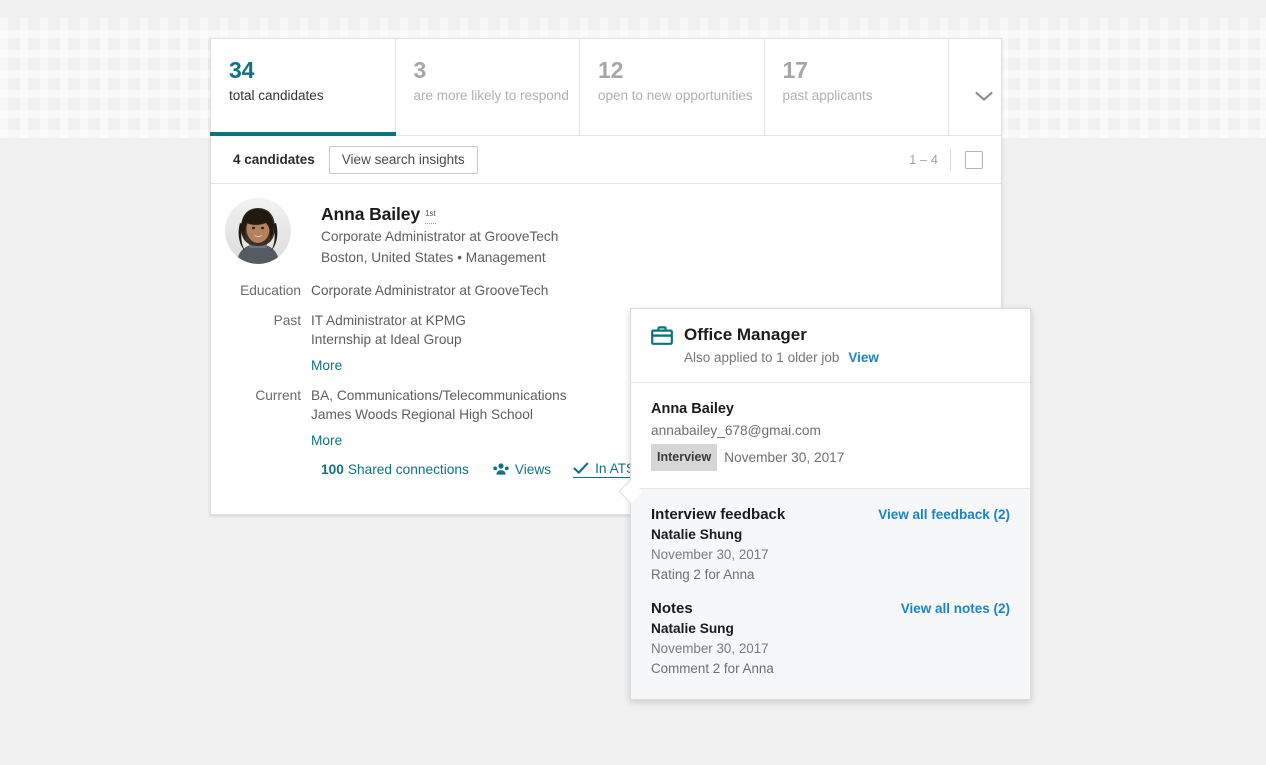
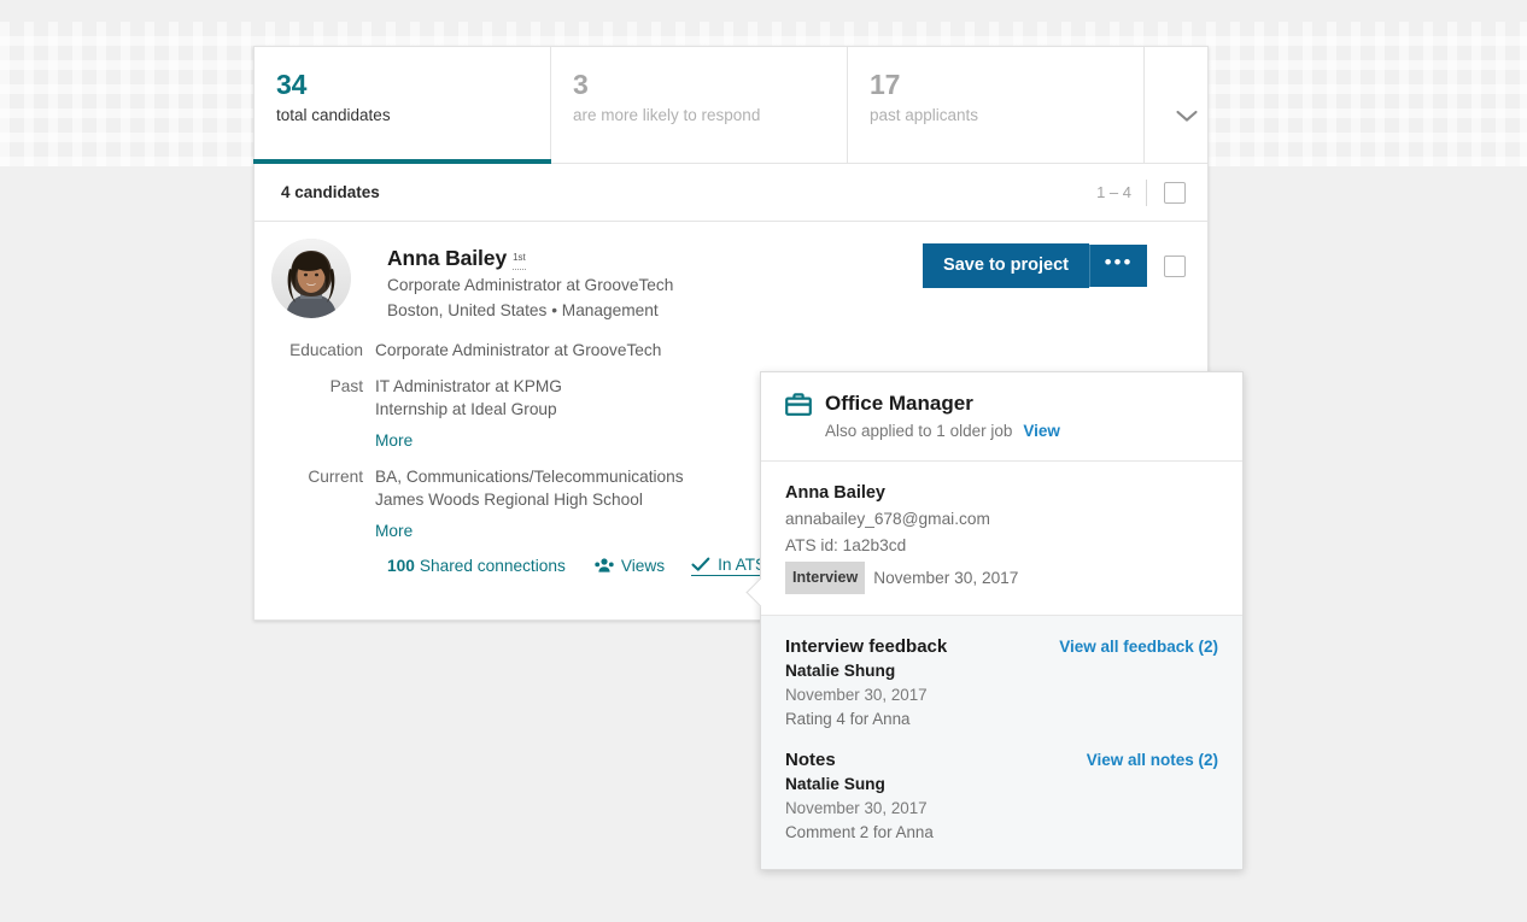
  34
  total candidates
  3
  are more likely to respond
- 12
- open to new opportunities
  17
  past applicants
  4 candidates
- View search insights
  1 – 4
  Anna Bailey
  1st
  Corporate Administrator at GrooveTech
  Boston, United States • Management
  Education
  Corporate Administrator at GrooveTech
  Past
  IT Administrator at KPMG
  Internship at Ideal Group
  More
  Current
  BA, Communications/Telecommunications
  James Woods Regional High School
  More
  100
  Shared connections
  Views
  In AT
+ Save to project
+ •••
  Office Manager
  Also applied to 1 older job View
  Anna Bailey
  annabailey_678@gmai.com
+ ATS id: 1a2b3cd
  Interview
  November 30, 2017
  Interview feedback
  View all feedback (2)
  Natalie Shung
  November 30, 2017
- Rating 2 for Anna
+ Rating 4 for Anna
  Notes
  View all notes (2)
  Natalie Sung
  November 30, 2017
  Comment 2 for Anna
